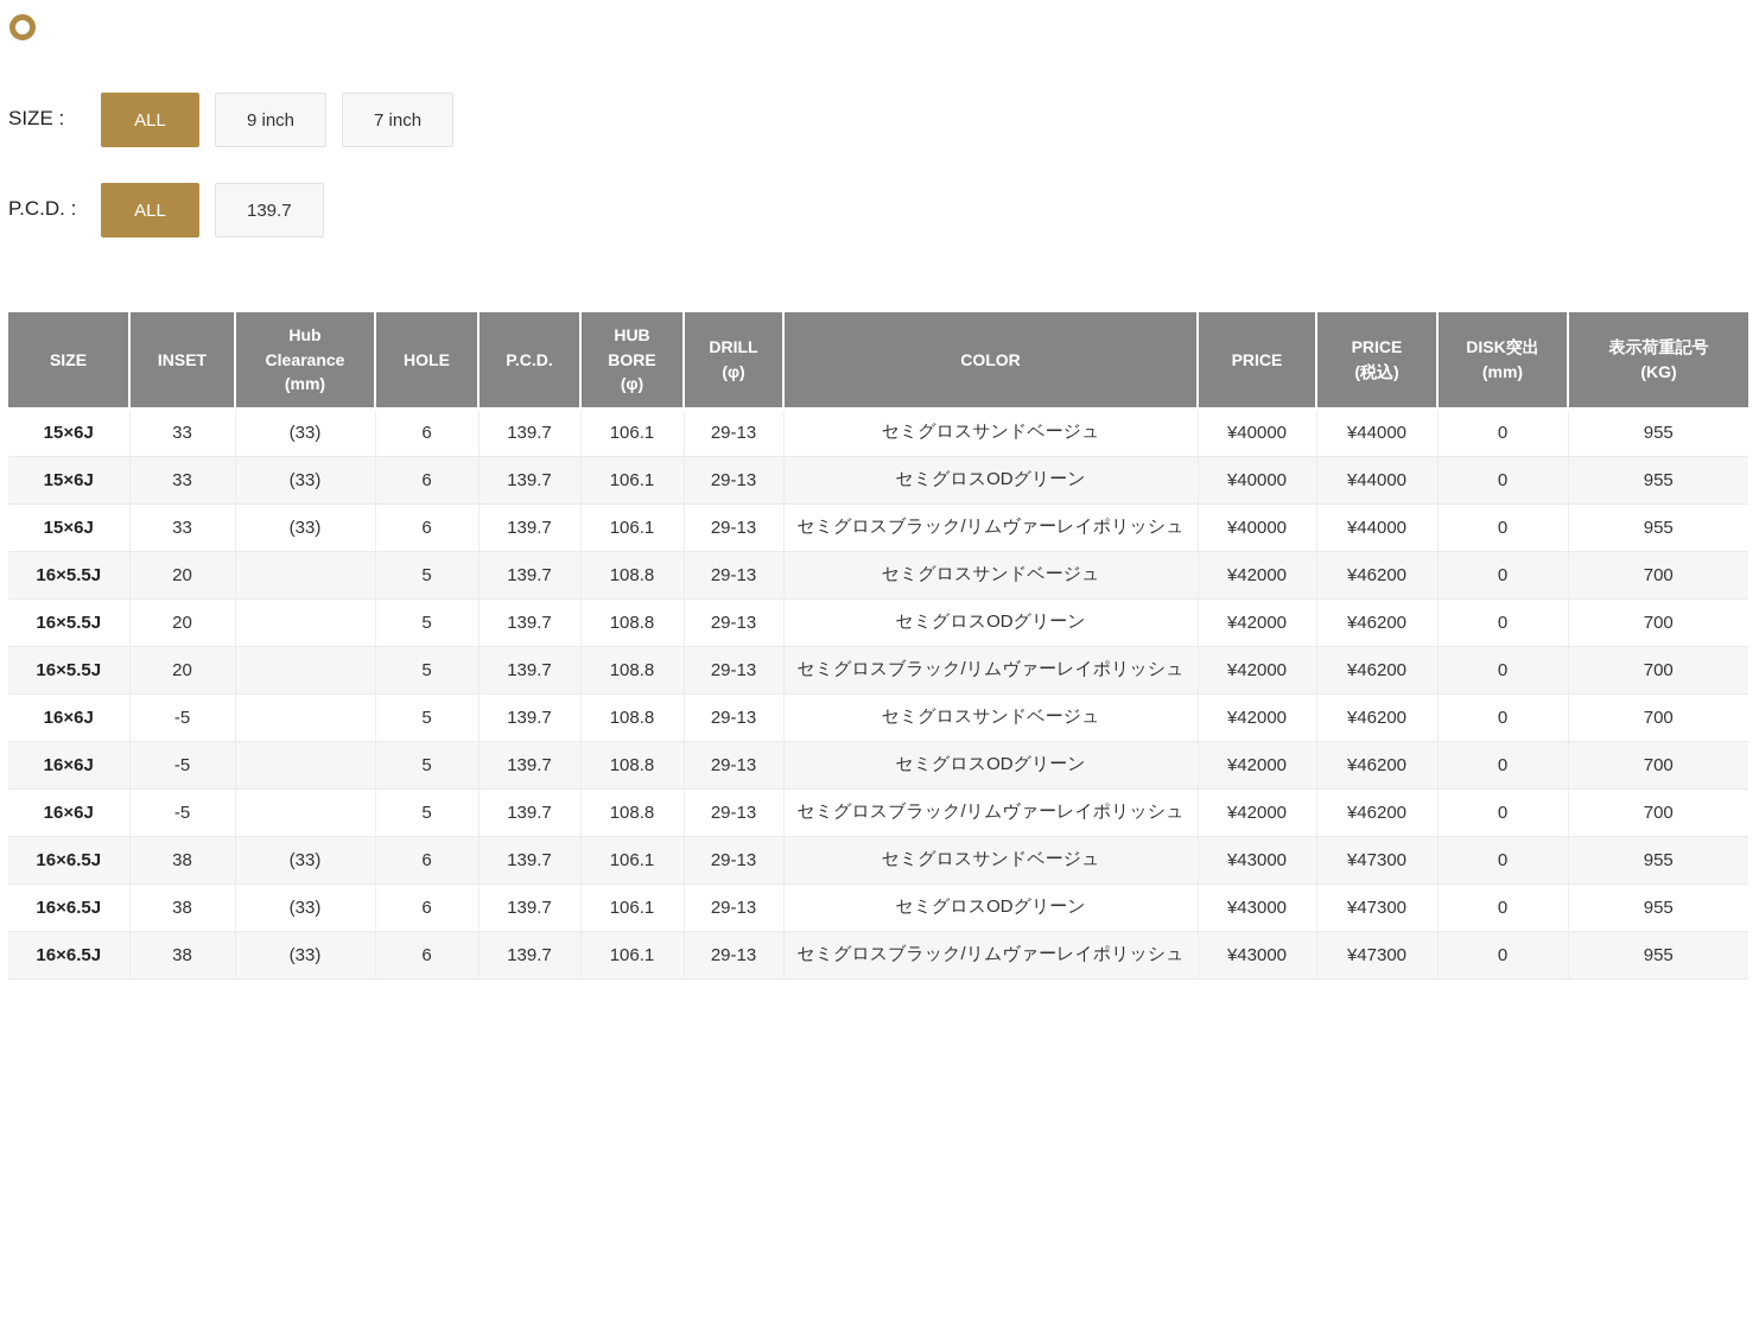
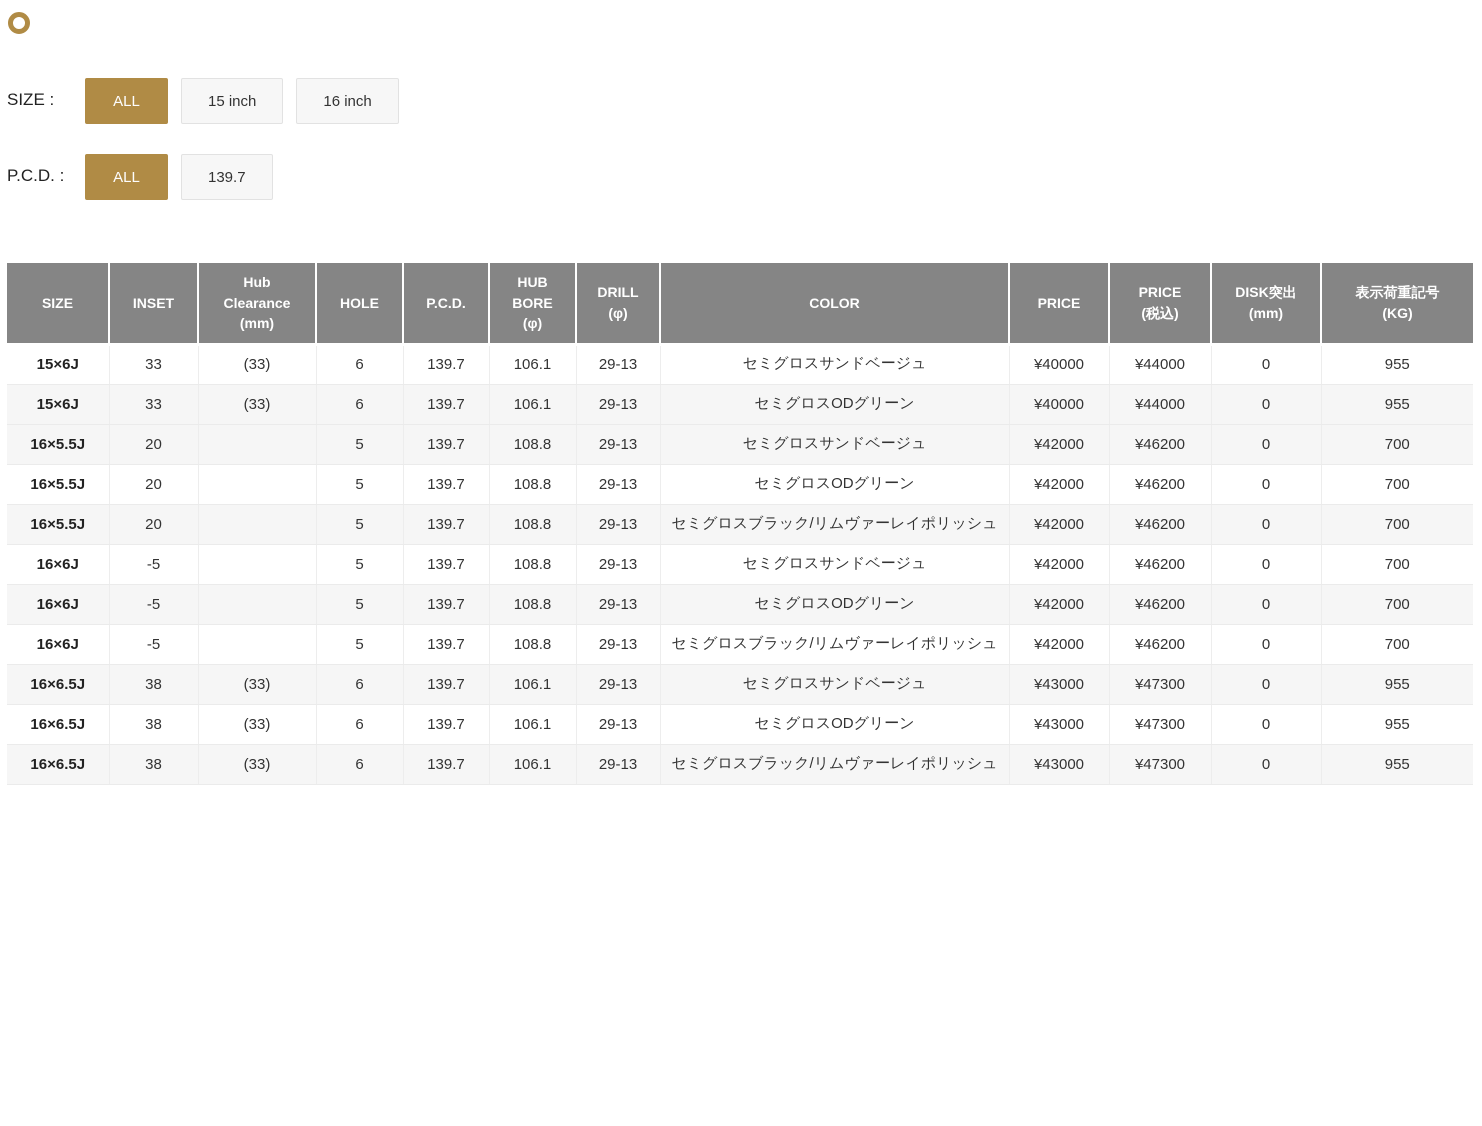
  SIZE :
  ALL
- 9 inch
+ 15 inch
- 7 inch
+ 16 inch
  P.C.D. :
  ALL
  139.7
  SIZE	INSET	Hub Clearance (mm)	HOLE	P.C.D.	HUB BORE (φ)	DRILL (φ)	COLOR	PRICE	PRICE (税込)	DISK突出 (mm)	表示荷重記号 (KG)
  15×6J	33	(33)	6	139.7	106.1	29-13	セミグロスサンドベージュ	¥40000	¥44000	0	955
  15×6J	33	(33)	6	139.7	106.1	29-13	セミグロスODグリーン	¥40000	¥44000	0	955
- 15×6J	33	(33)	6	139.7	106.1	29-13	セミグロスブラック/リムヴァーレイポリッシュ	¥40000	¥44000	0	955
  16×5.5J	20		5	139.7	108.8	29-13	セミグロスサンドベージュ	¥42000	¥46200	0	700
  16×5.5J	20		5	139.7	108.8	29-13	セミグロスODグリーン	¥42000	¥46200	0	700
  16×5.5J	20		5	139.7	108.8	29-13	セミグロスブラック/リムヴァーレイポリッシュ	¥42000	¥46200	0	700
  16×6J	-5		5	139.7	108.8	29-13	セミグロスサンドベージュ	¥42000	¥46200	0	700
  16×6J	-5		5	139.7	108.8	29-13	セミグロスODグリーン	¥42000	¥46200	0	700
  16×6J	-5		5	139.7	108.8	29-13	セミグロスブラック/リムヴァーレイポリッシュ	¥42000	¥46200	0	700
  16×6.5J	38	(33)	6	139.7	106.1	29-13	セミグロスサンドベージュ	¥43000	¥47300	0	955
  16×6.5J	38	(33)	6	139.7	106.1	29-13	セミグロスODグリーン	¥43000	¥47300	0	955
  16×6.5J	38	(33)	6	139.7	106.1	29-13	セミグロスブラック/リムヴァーレイポリッシュ	¥43000	¥47300	0	955
